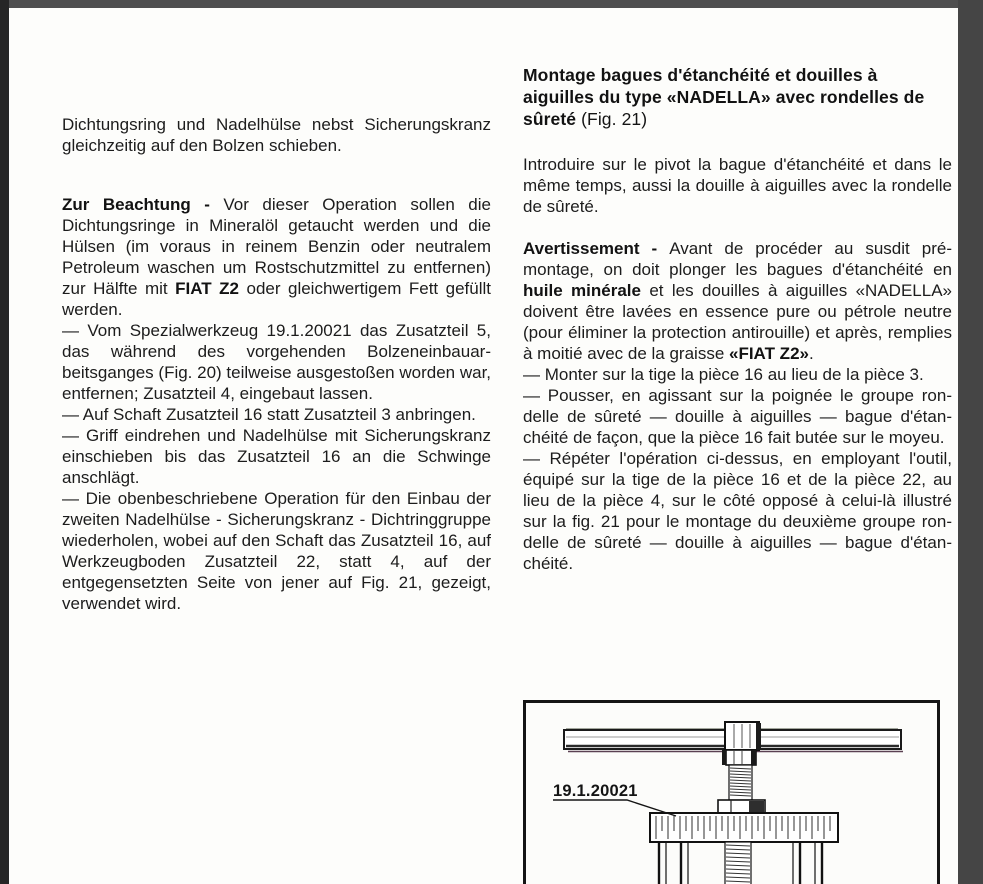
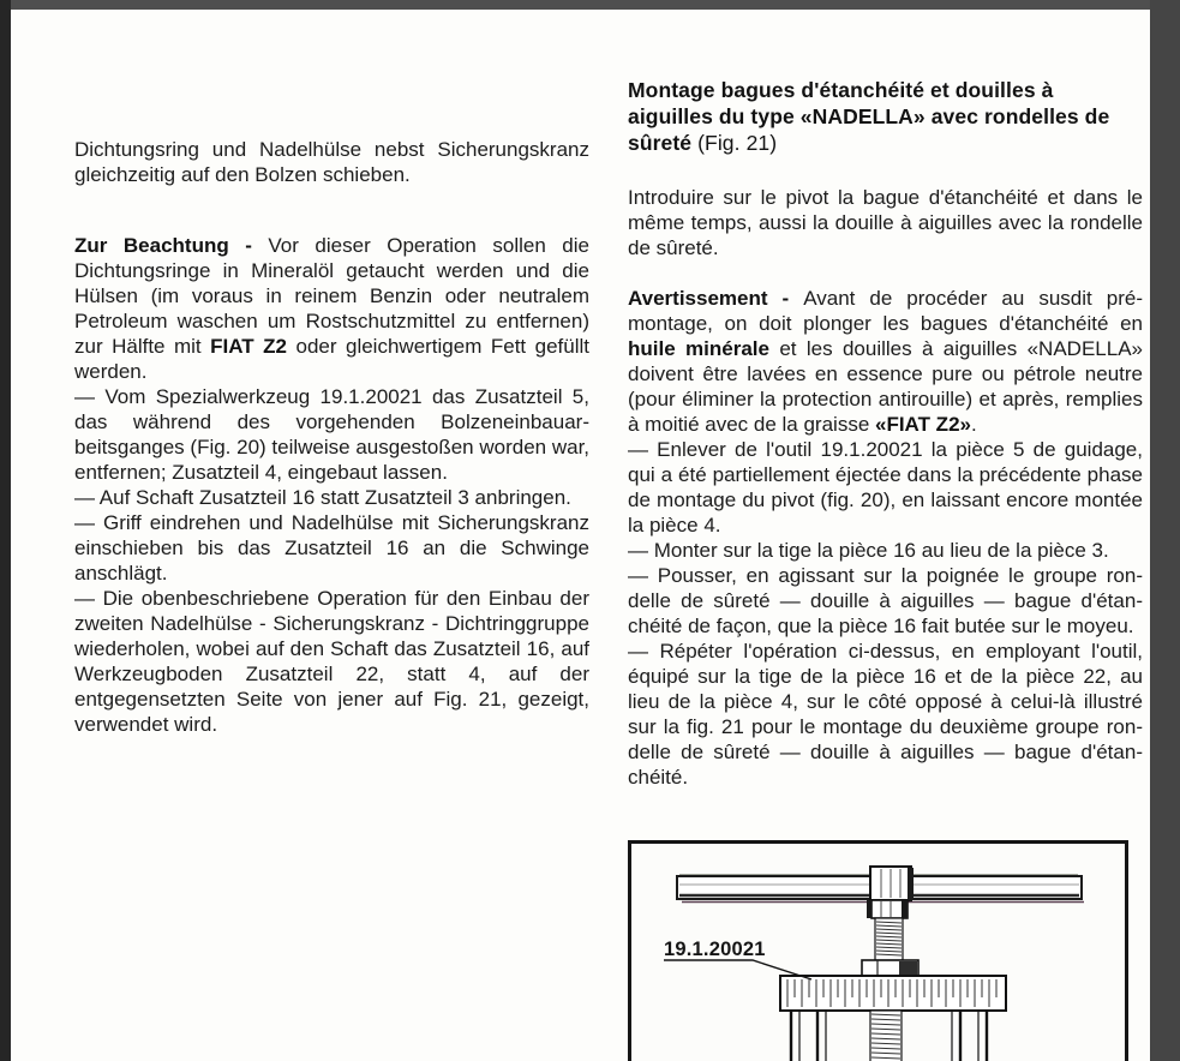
  Dichtungsring und Nadelhülse nebst Sicherungs­kranz gleichzeitig auf den Bolzen schieben.
  Zur Beachtung - Vor dieser Operation sollen die Dichtungsringe in Mineralöl getaucht werden und die Hülsen (im voraus in reinem Benzin oder neutralem Petroleum waschen um Rostschutzmittel zu entfer­nen) zur Hälfte mit FIAT Z2 oder gleichwertigem Fett gefüllt werden.
  — Vom Spezialwerkzeug 19.1.20021 das Zusatzteil 5, das während des vorgehenden Bolzeneinbauar­beitsganges (Fig. 20) teilweise ausgestoßen worden war, entfernen; Zusatzteil 4, eingebaut lassen.
  — Auf Schaft Zusatzteil 16 statt Zusatzteil 3 anbrin­gen.
  — Griff eindrehen und Nadelhülse mit Sicherungs­kranz einschieben bis das Zusatzteil 16 an die Schwinge anschlägt.
  — Die obenbeschriebene Operation für den Einbau der zweiten Nadelhülse - Sicherungskranz - Dichtring­gruppe wiederholen, wobei auf den Schaft das Zu­satzteil 16, auf Werkzeugboden Zusatzteil 22, statt 4, auf der entgegensetzten Seite von jener auf Fig. 21, gezeigt, verwendet wird.
  Montage bagues d'étanchéité et douilles à aiguilles du type «NADELLA» avec rondelles de sûreté (Fig. 21)
  Introduire sur le pivot la bague d'étanchéité et dans le même temps, aussi la douille à aiguilles avec la ron­delle de sûreté.
  Avertissement - Avant de procéder au susdit pré­ontage, on doit plonger les bagues d'étanchéité en huile minérale et les douilles à aiguilles «NADELLA» doivent être lavées en essence pure ou pétrole neutre (pour éliminer la protection antirouille) et après, rem­plies à moitié avec de la graisse «FIAT Z2».
+ — Enlever de l'outil 19.1.20021 la pièce 5 de guidage, qui a été partiellement éjectée dans la précédente phase de montage du pivot (fig. 20), en laissant enco­re montée la pièce 4.
  — Monter sur la tige la pièce 16 au lieu de la pièce 3.
  — Pousser, en agissant sur la poignée le groupe ron­delle de sûreté — douille à aiguilles — bague d'étan­chéité de façon, que la pièce 16 fait butée sur le mo­yeu.
  — Répéter l'opération ci-dessus, en employant l'outil, équipé sur la tige de la pièce 16 et de la pièce 22, au lieu de la pièce 4, sur le côté opposé à celui-là illustré sur la fig. 21 pour le montage du deuxième groupe ron­delle de sûreté — douille à aiguilles — bague d'étan­chéité.
  19.1.20021
